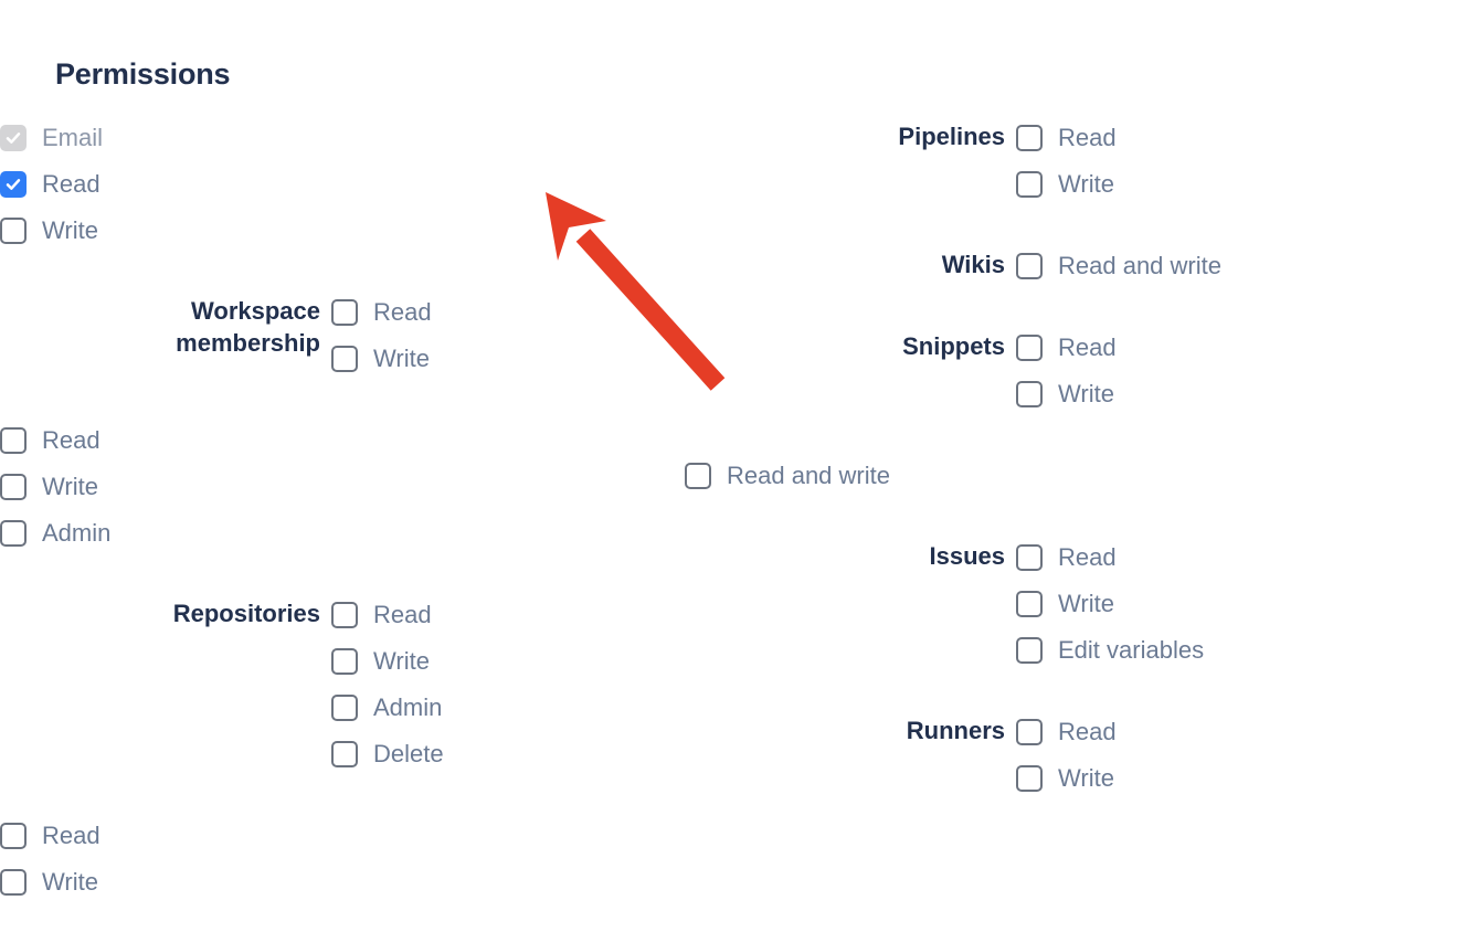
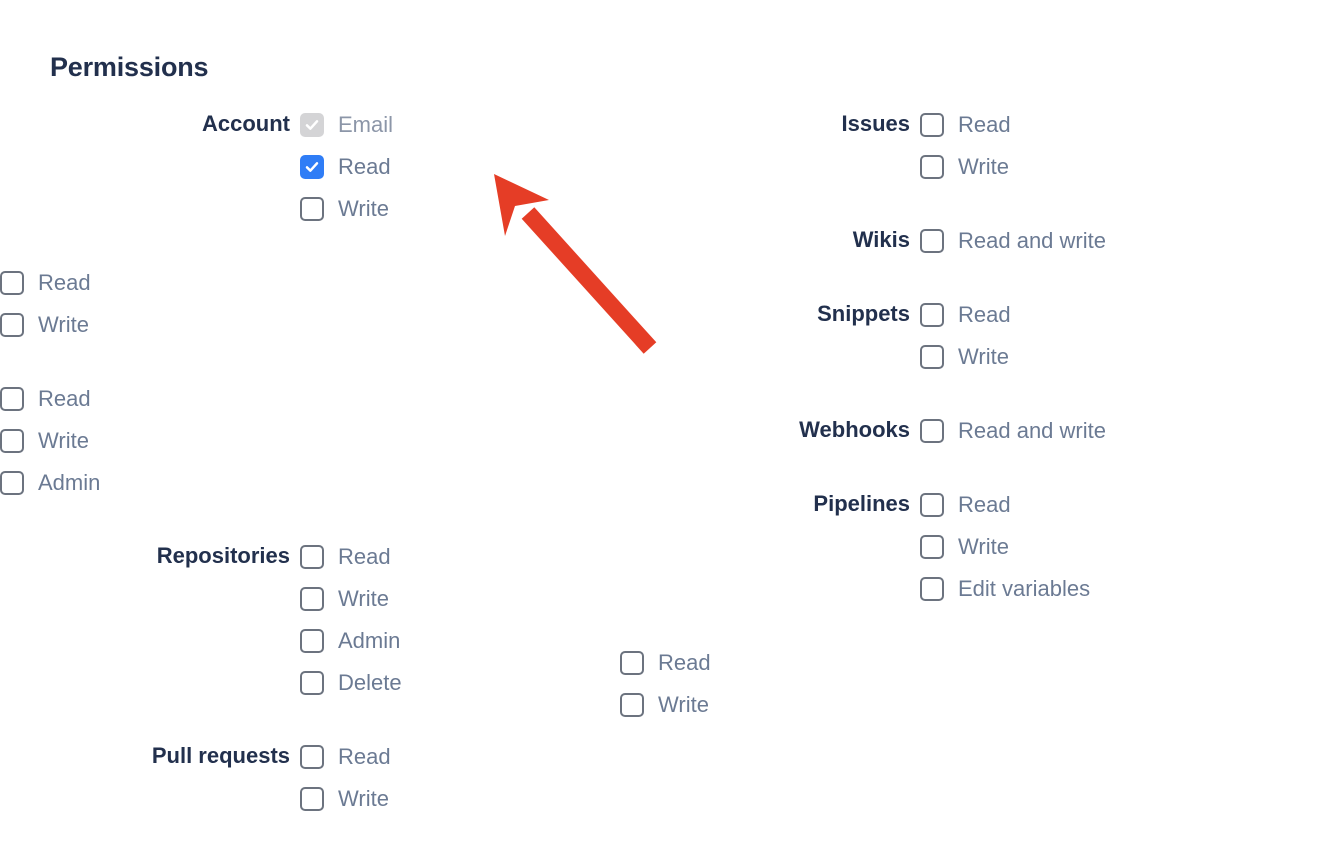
  Permissions
+ Account
  Email
  Read
  Write
- Workspace
- membership
  Read
  Write
  Read
  Write
  Admin
  Repositories
  Read
  Write
  Admin
  Delete
+ Pull requests
  Read
  Write
- Pipelines
+ Issues
  Read
  Write
  Wikis
  Read and write
  Snippets
  Read
  Write
+ Webhooks
  Read and write
- Issues
+ Pipelines
  Read
  Write
  Edit variables
- Runners
  Read
  Write
